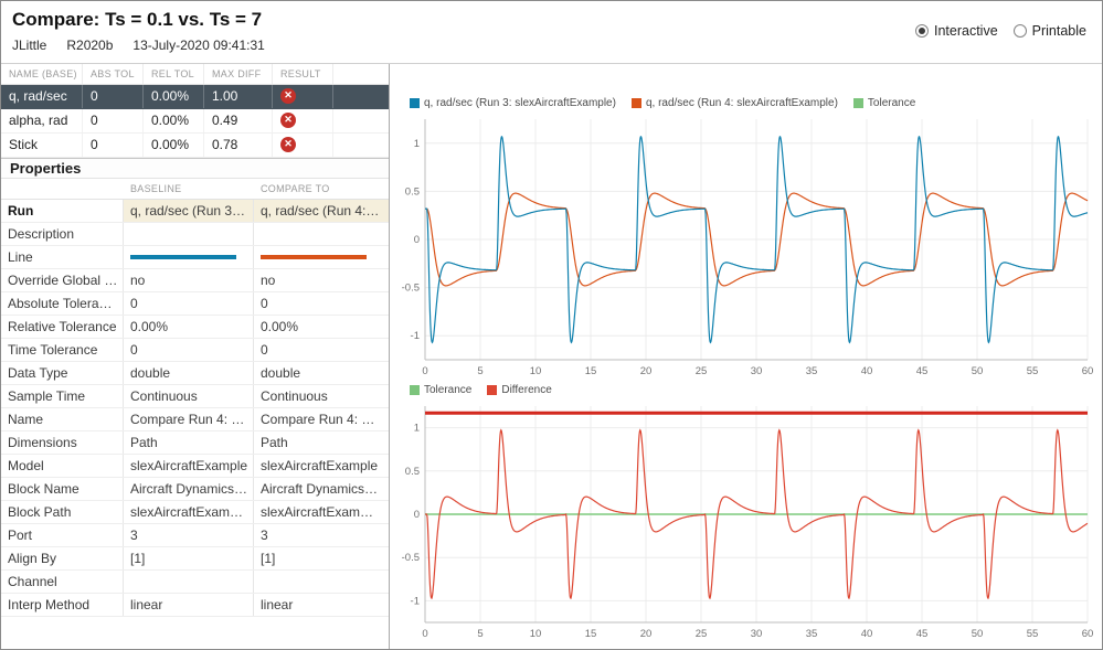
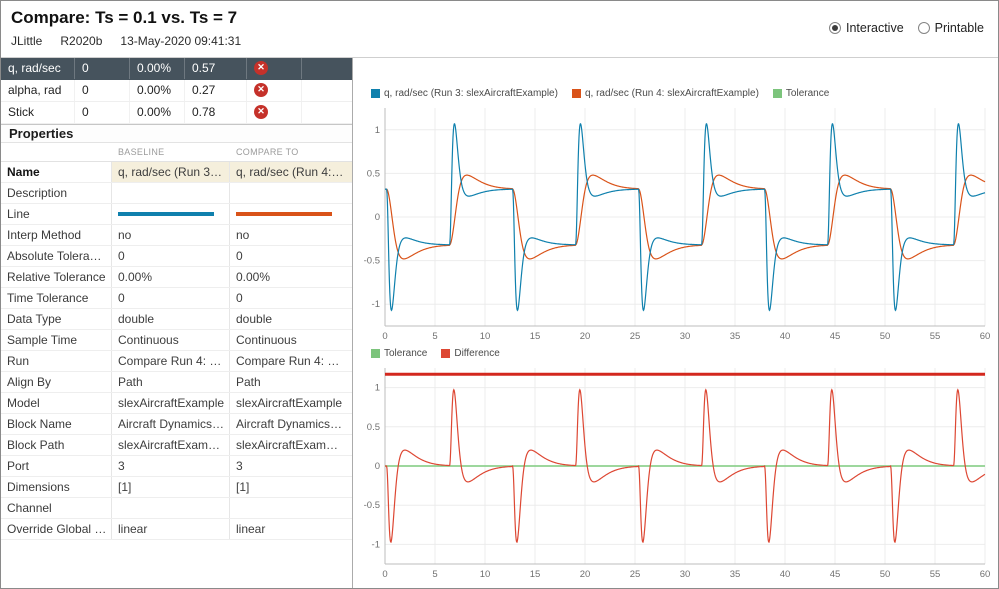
  Compare: Ts = 0.1 vs. Ts = 7
  JLittle
  R2020b
- 13-July-2020 09:41:31
+ 13-May-2020 09:41:31
  Interactive
  Printable
- NAME (BASE)
- ABS TOL
- REL TOL
- MAX DIFF
- RESULT
  q, rad/sec
  0
  0.00%
- 1.00
+ 0.57
  ✕
  alpha, rad
  0
  0.00%
- 0.49
+ 0.27
  ✕
  Stick
  0
  0.00%
  0.78
  ✕
  Properties
  BASELINE
  COMPARE TO
- Run
+ Name
  q, rad/sec (Run 3…
  q, rad/sec (Run 4:…
  Description
  Line
- Override Global …
+ Interp Method
  no
  no
  Absolute Tolera…
  0
  0
  Relative Tolerance
  0.00%
  0.00%
  Time Tolerance
  0
  0
  Data Type
  double
  double
  Sample Time
  Continuous
  Continuous
- Name
+ Run
  Compare Run 4: …
  Compare Run 4: …
- Dimensions
+ Align By
  Path
  Path
  Model
  slexAircraftExample
  slexAircraftExample
  Block Name
  Aircraft Dynamics…
  Aircraft Dynamics…
  Block Path
  slexAircraftExam…
  slexAircraftExam…
  Port
  3
  3
- Align By
+ Dimensions
  [1]
  [1]
  Channel
- Interp Method
+ Override Global …
  linear
  linear
  q, rad/sec (Run 3: slexAircraftExample)
  q, rad/sec (Run 4: slexAircraftExample)
  Tolerance
  0
  5
  10
  15
  20
  25
  30
  35
  40
  45
  50
  55
  60
  -1
  -0.5
  0
  0.5
  1
  Tolerance
  Difference
  0
  5
  10
  15
  20
  25
  30
  35
  40
  45
  50
  55
  60
  -1
  -0.5
  0
  0.5
  1
